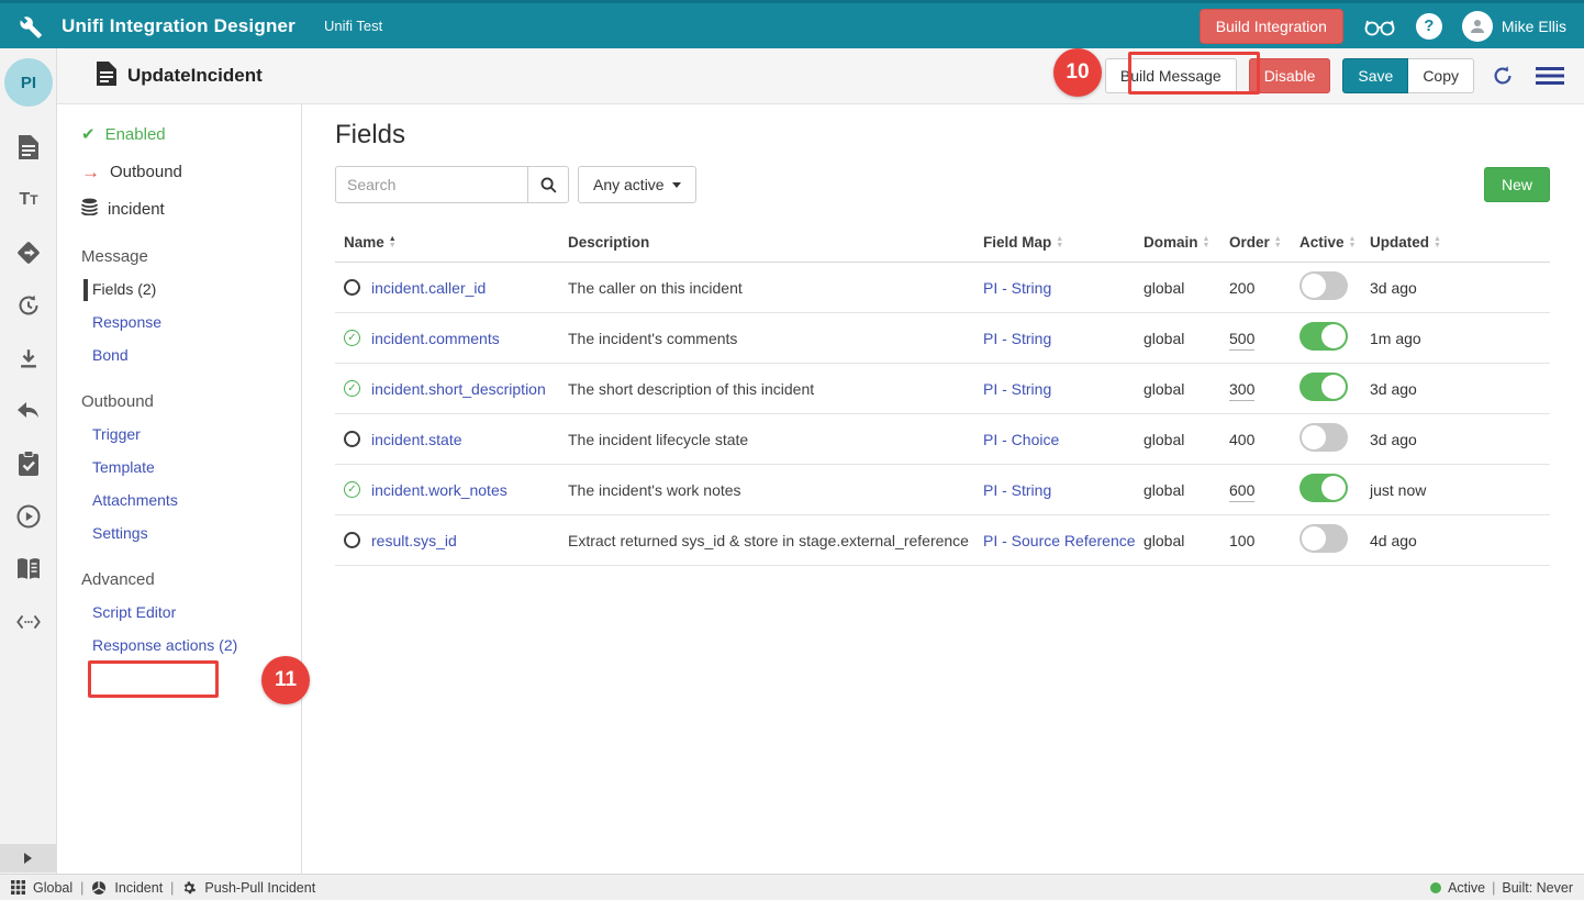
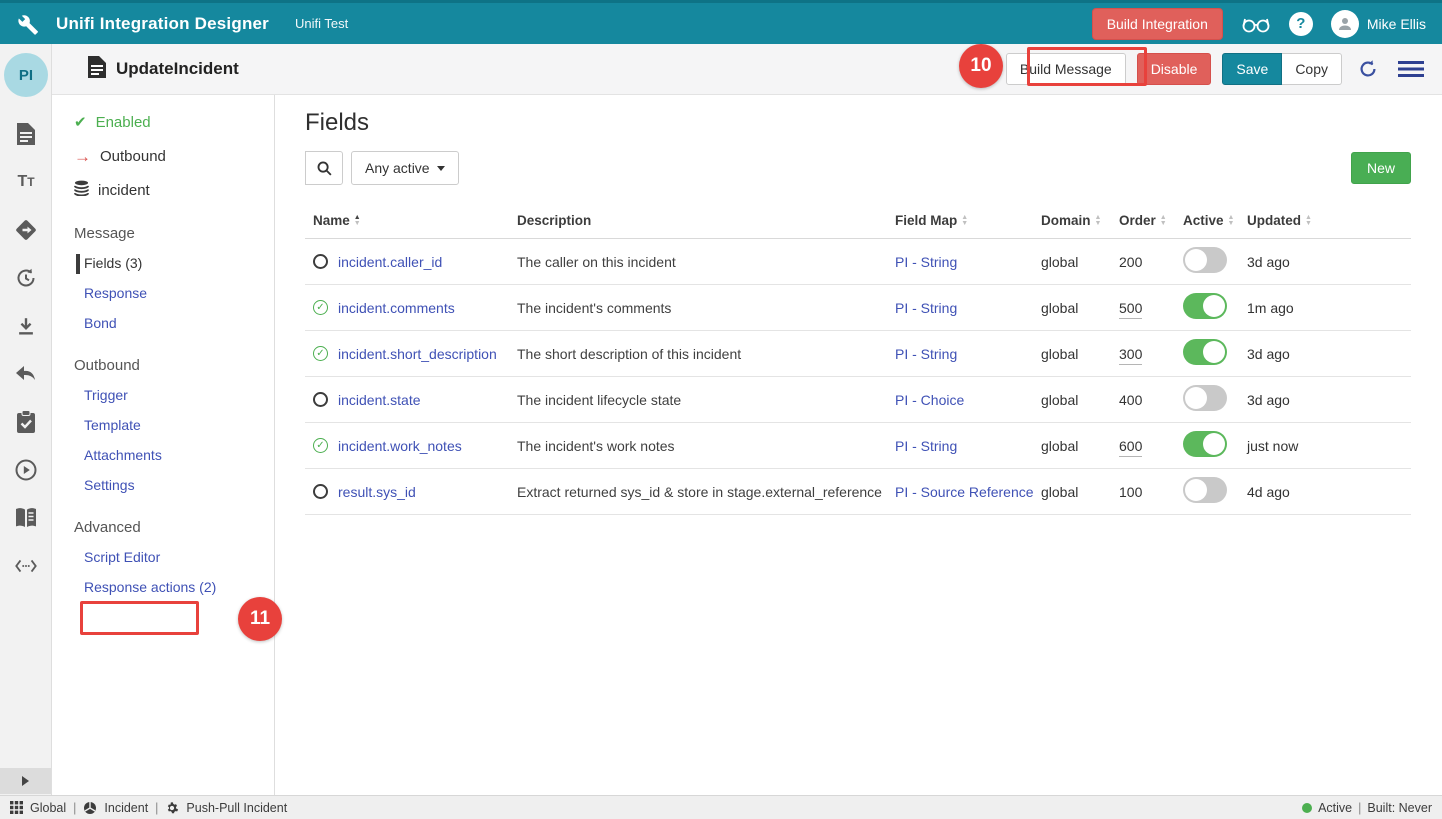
  Unifi Integration Designer
  Unifi Test
  Build Integration
  ?
  Mike Ellis
  UpdateIncident
  Build Message
  Disable
  Save
  Copy
  PI
  T
  T
  ✔
  Enabled
  →
  Outbound
  incident
  Message
- Fields (2)
+ Fields (3)
  Response
  Bond
  Outbound
  Trigger
  Template
  Attachments
  Settings
  Advanced
  Script Editor
  Response actions (2)
  Fields
- Search
  Any active
  New
  Name
  Description
  Field Map
  Domain
  Order
  Active
  Updated
  incident.caller_id
  The caller on this incident
  PI - String
  global
  200
  3d ago
  ✓
  incident.comments
  The incident's comments
  PI - String
  global
  500
  1m ago
  ✓
  incident.short_description
  The short description of this incident
  PI - String
  global
  300
  3d ago
  incident.state
  The incident lifecycle state
  PI - Choice
  global
  400
  3d ago
  ✓
  incident.work_notes
  The incident's work notes
  PI - String
  global
  600
  just now
  result.sys_id
  Extract returned sys_id & store in stage.external_reference
  PI - Source Reference
  global
  100
  4d ago
  Global
  |
  Incident
  |
  Push-Pull Incident
  Active
  |
  Built: Never
  10
  11
